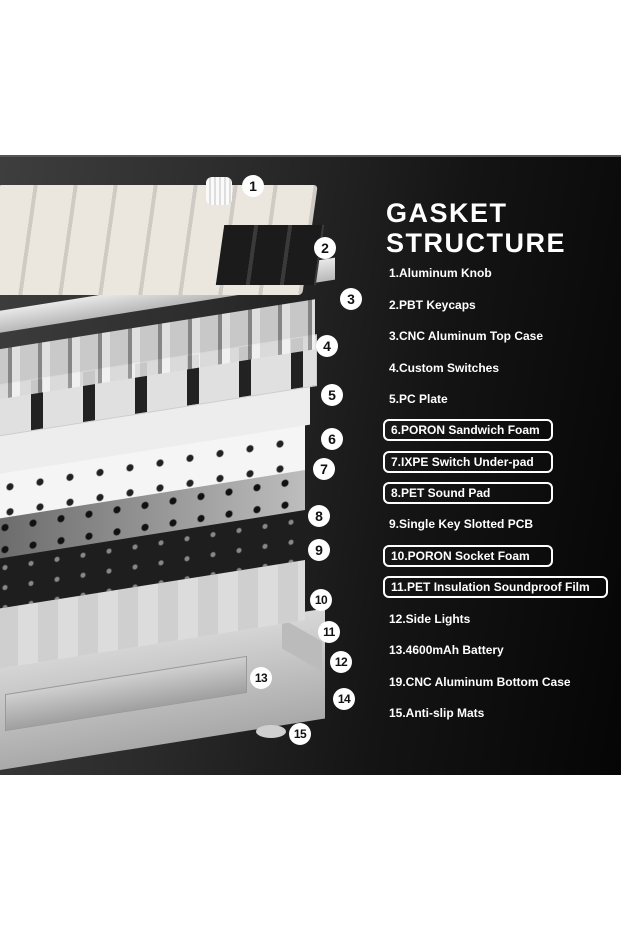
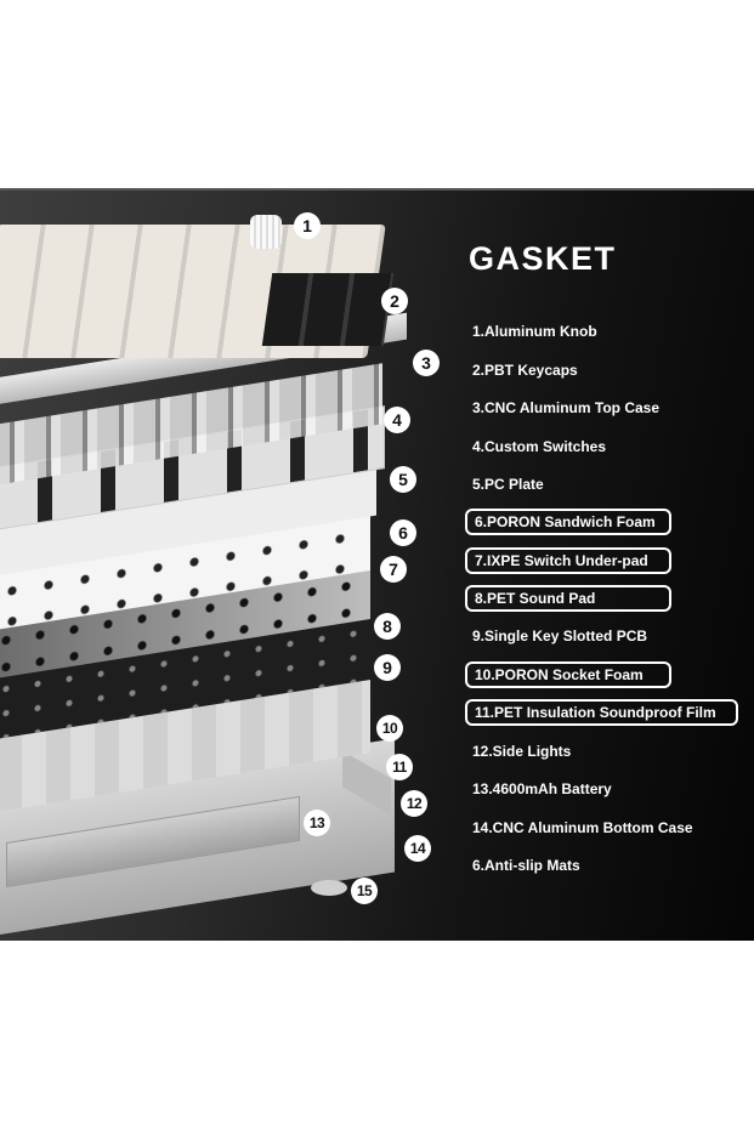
  1
  2
  3
  4
  5
  6
  7
  8
  9
  10
  11
  12
  13
  14
  15
  GASKET
- STRUCTURE
  1.Aluminum Knob
  2.PBT Keycaps
  3.CNC Aluminum Top Case
  4.Custom Switches
  5.PC Plate
  6.PORON Sandwich Foam
  7.IXPE Switch Under-pad
  8.PET Sound Pad
  9.Single Key Slotted PCB
  10.PORON Socket Foam
  11.PET Insulation Soundproof Film
  12.Side Lights
  13.4600mAh Battery
- 19.CNC Aluminum Bottom Case
+ 14.CNC Aluminum Bottom Case
- 15.Anti-slip Mats
+ 6.Anti-slip Mats
